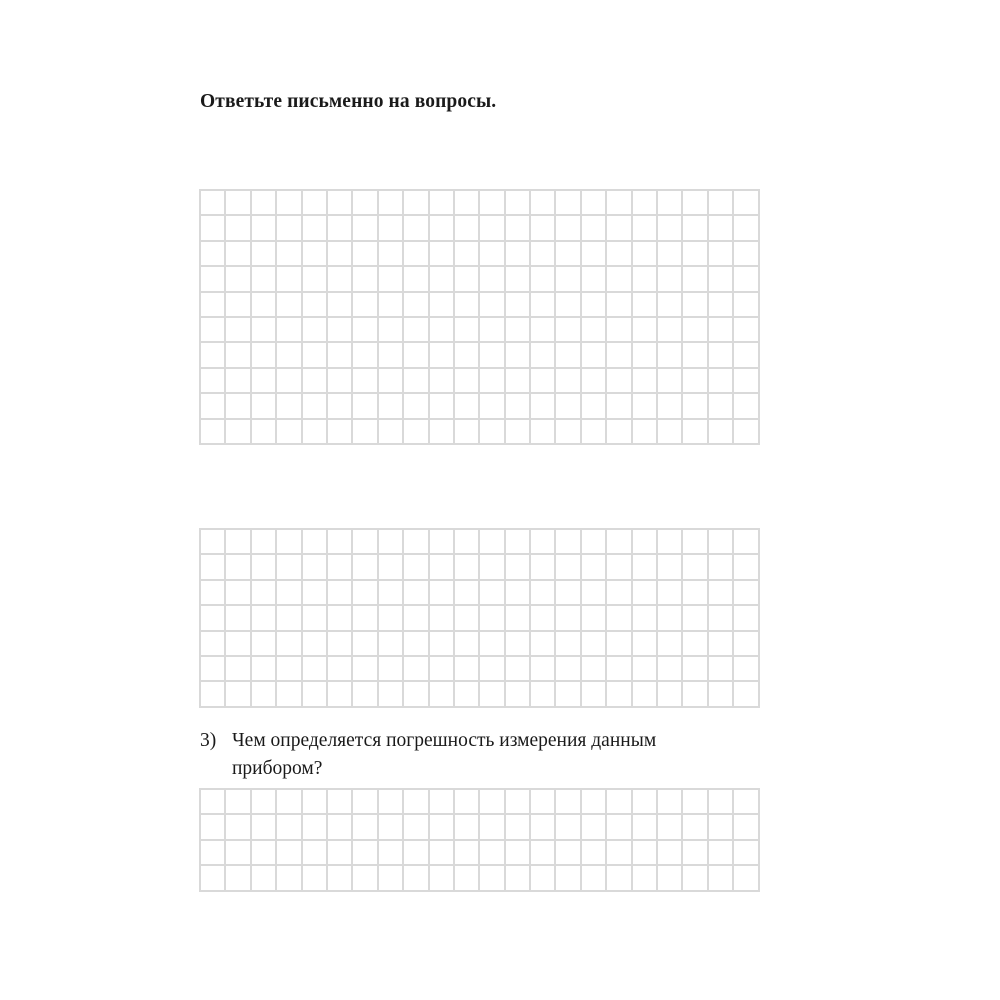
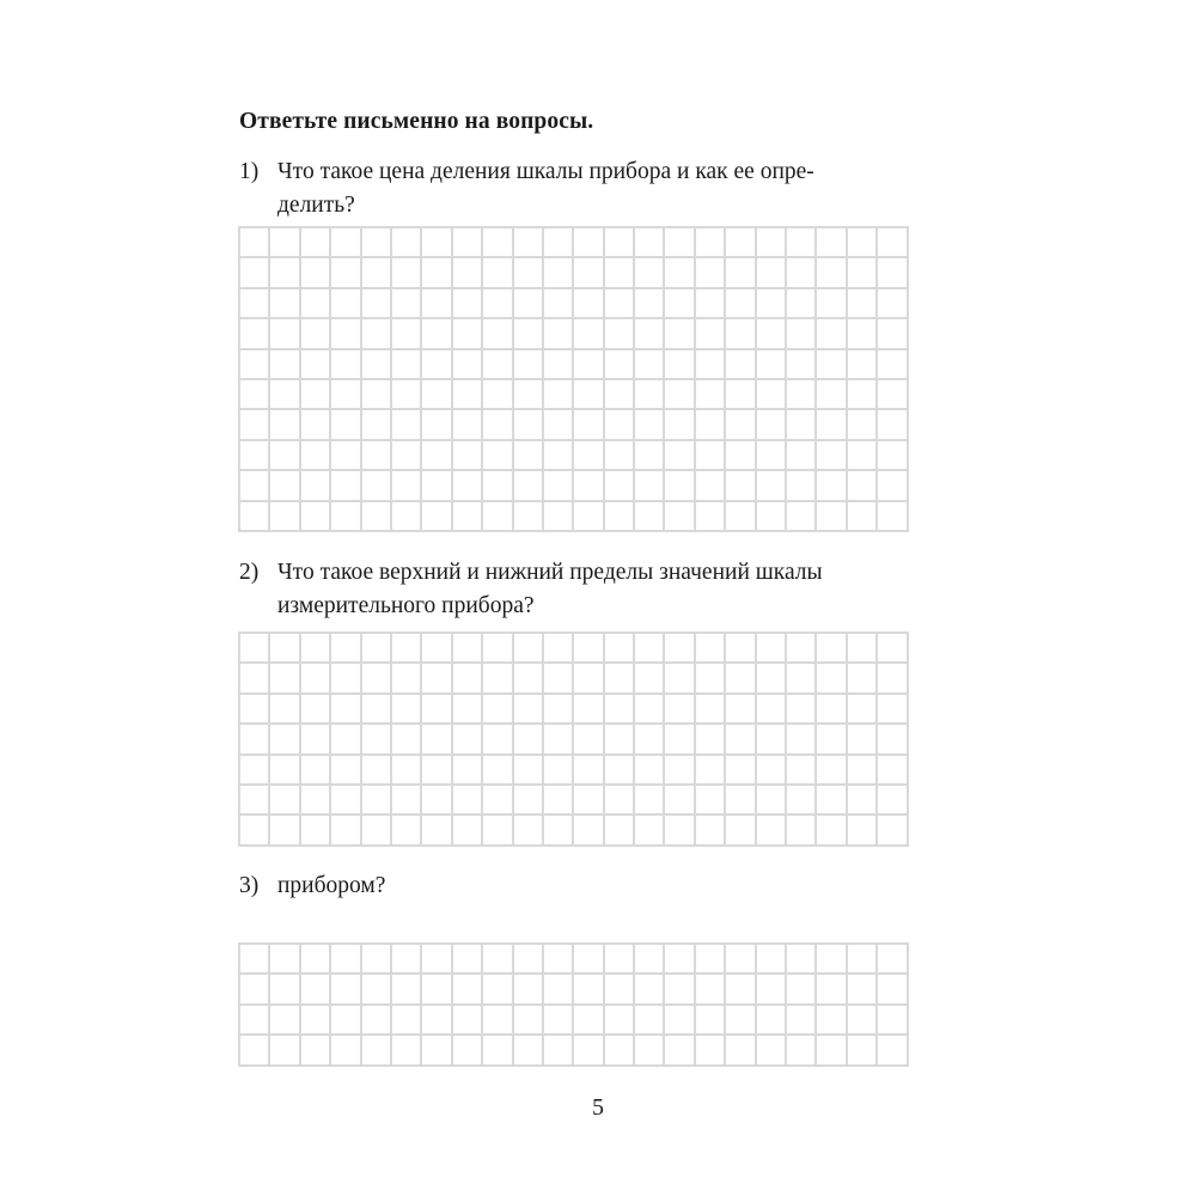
  Ответьте письменно на вопросы.
+ 1)
+ Что такое цена деления шкалы прибора и как ее опре-
+ делить?
+ 2)
+ Что такое верхний и нижний пределы значений шкалы
+ измерительного прибора?
  3)
- Чем определяется погрешность измерения данным
  прибором?
+ 5
